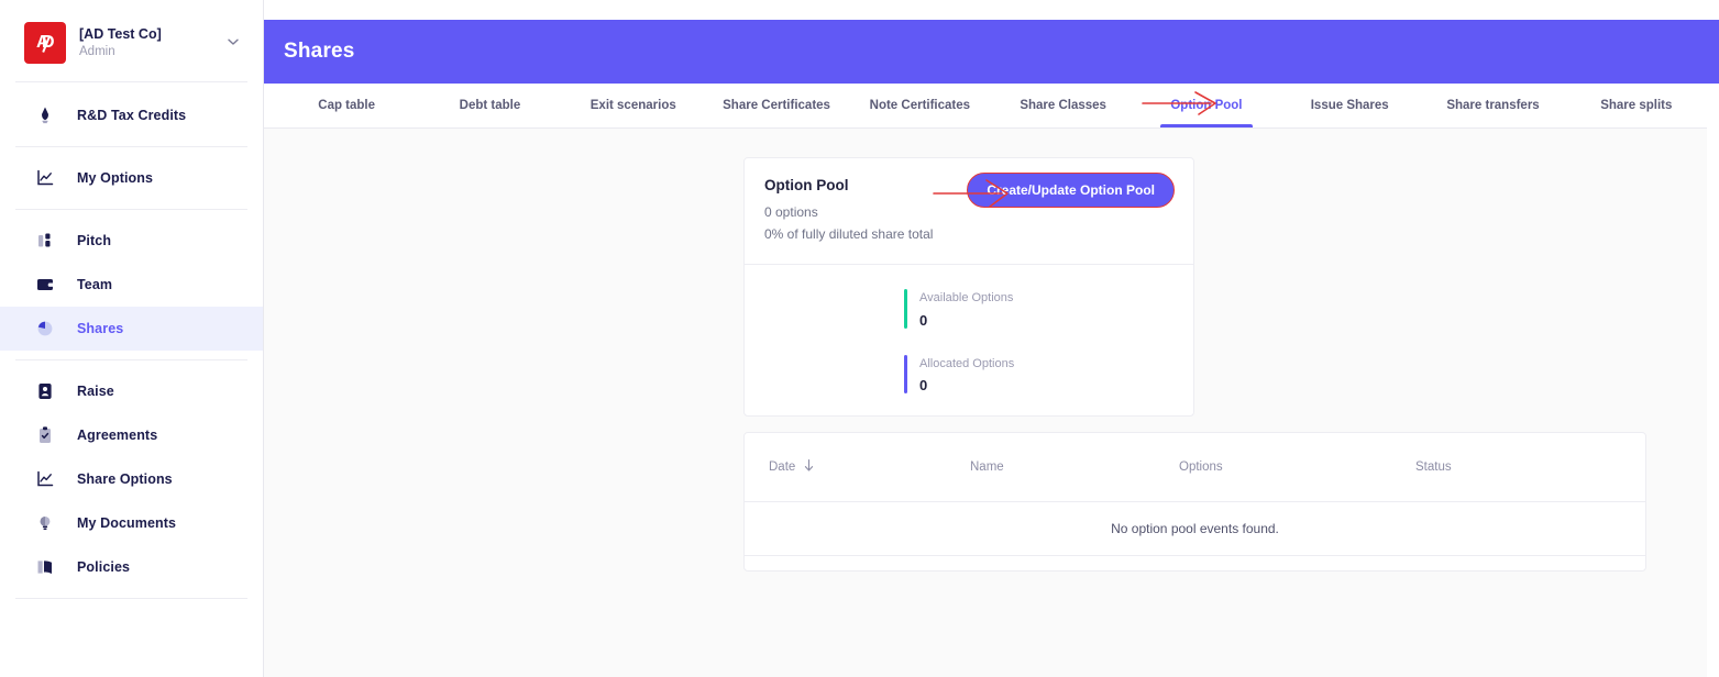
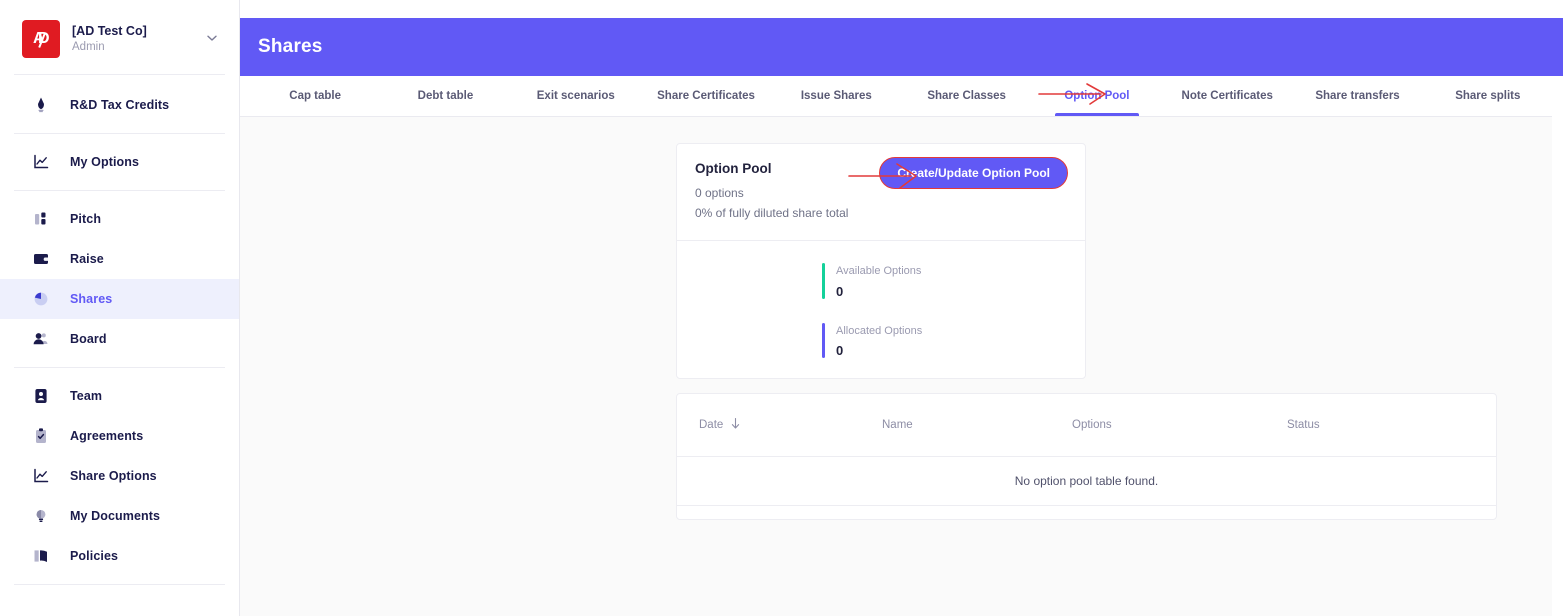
  A
  [AD Test Co]
  Admin
  R&D Tax Credits
  My Options
  Pitch
- Team
+ Raise
  Shares
+ Board
- Raise
+ Team
  Agreements
  Share Options
  My Documents
  Policies
  Shares
  Cap table
  Debt table
  Exit scenarios
  Share Certificates
- Note Certificates
+ Issue Shares
  Share Classes
  Option Pool
- Issue Shares
+ Note Certificates
  Share transfers
  Share splits
  Option Pool
  0 options
  0% of fully diluted share total
  Create/Update Option Pool
  Available Options
  0
  Allocated Options
  0
  Date
  Name
  Options
  Status
- No option pool events found.
+ No option pool table found.
